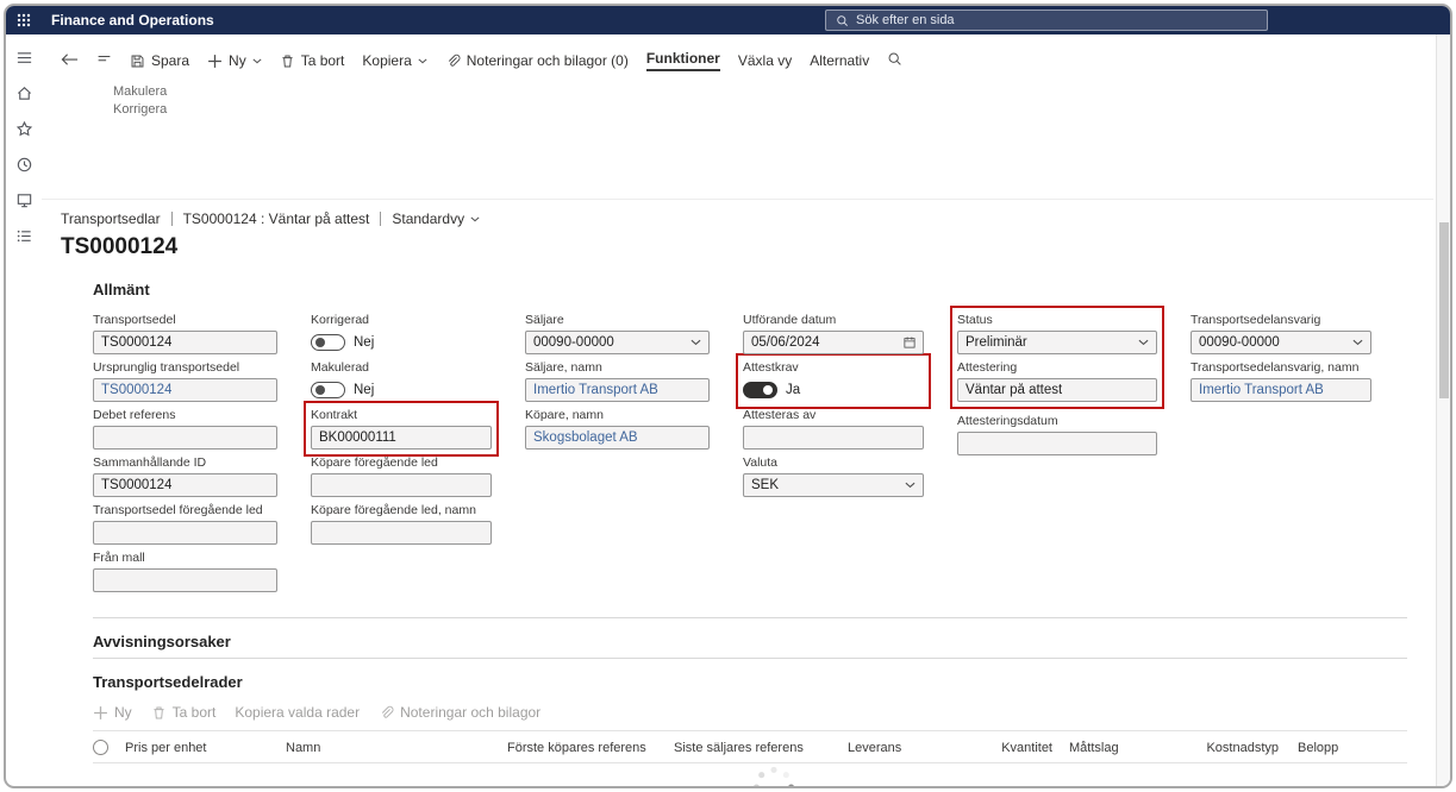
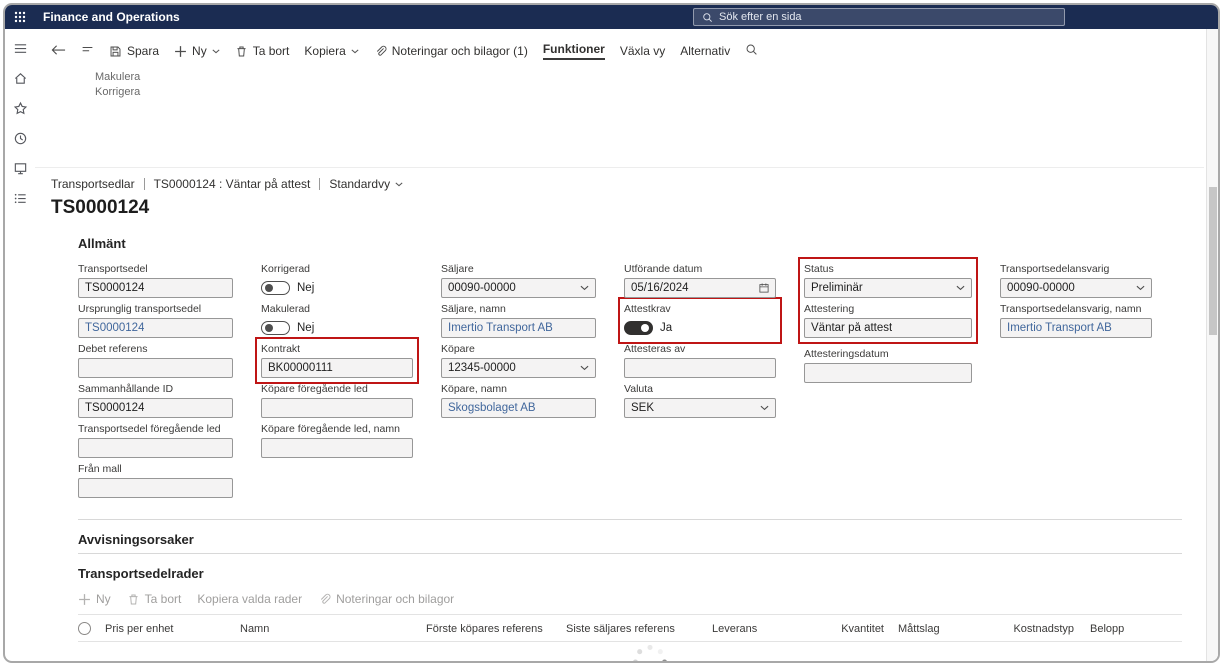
  Finance and Operations
  Sök efter en sida
  Spara
  Ny
  Ta bort
  Kopiera
- Noteringar och bilagor (0)
+ Noteringar och bilagor (1)
  Funktioner
  Växla vy
  Alternativ
  Makulera
  Korrigera
  Transportsedlar
  TS0000124 : Väntar på attest
  Standardvy
  TS0000124
  Allmänt
  Transportsedel
  TS0000124
  Ursprunglig transportsedel
  TS0000124
  Debet referens
  Sammanhållande ID
  TS0000124
  Transportsedel föregående led
  Från mall
  Korrigerad
  Nej
  Makulerad
  Nej
  Kontrakt
  BK00000111
  Köpare föregående led
  Köpare föregående led, namn
  Säljare
  00090-00000
  Säljare, namn
  Imertio Transport AB
+ Köpare
+ 12345-00000
  Köpare, namn
  Skogsbolaget AB
  Utförande datum
- 05/06/2024
+ 05/16/2024
  Attestkrav
  Ja
  Attesteras av
  Valuta
  SEK
  Status
  Preliminär
  Attestering
  Väntar på attest
  Attesteringsdatum
  Transportsedelansvarig
  00090-00000
  Transportsedelansvarig, namn
  Imertio Transport AB
  Avvisningsorsaker
  Transportsedelrader
  Ny
  Ta bort
  Kopiera valda rader
  Noteringar och bilagor
  Pris per enhet
  Namn
  Förste köpares referens
  Siste säljares referens
  Leverans
  Kvantitet
  Måttslag
  Kostnadstyp
  Belopp
